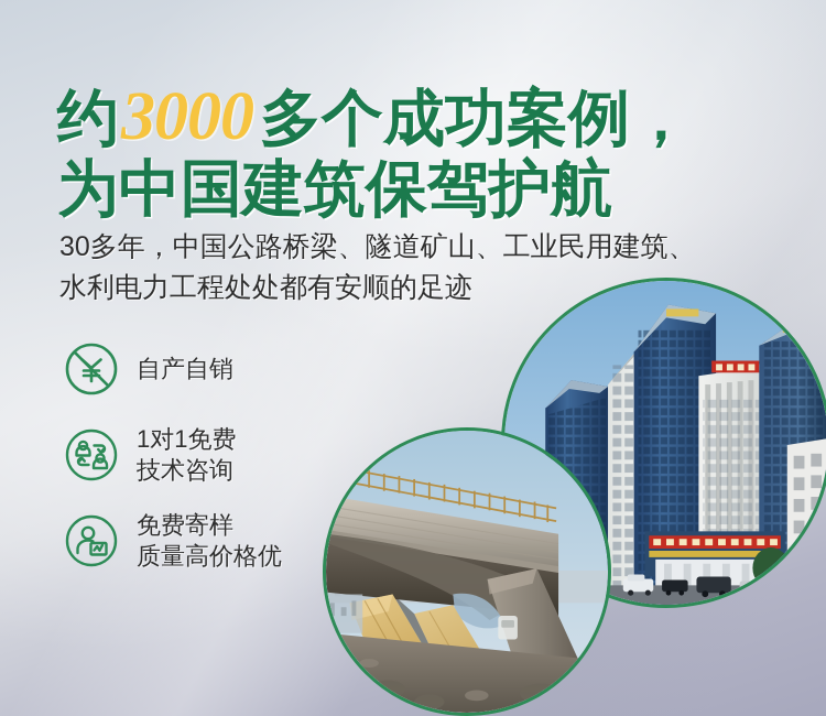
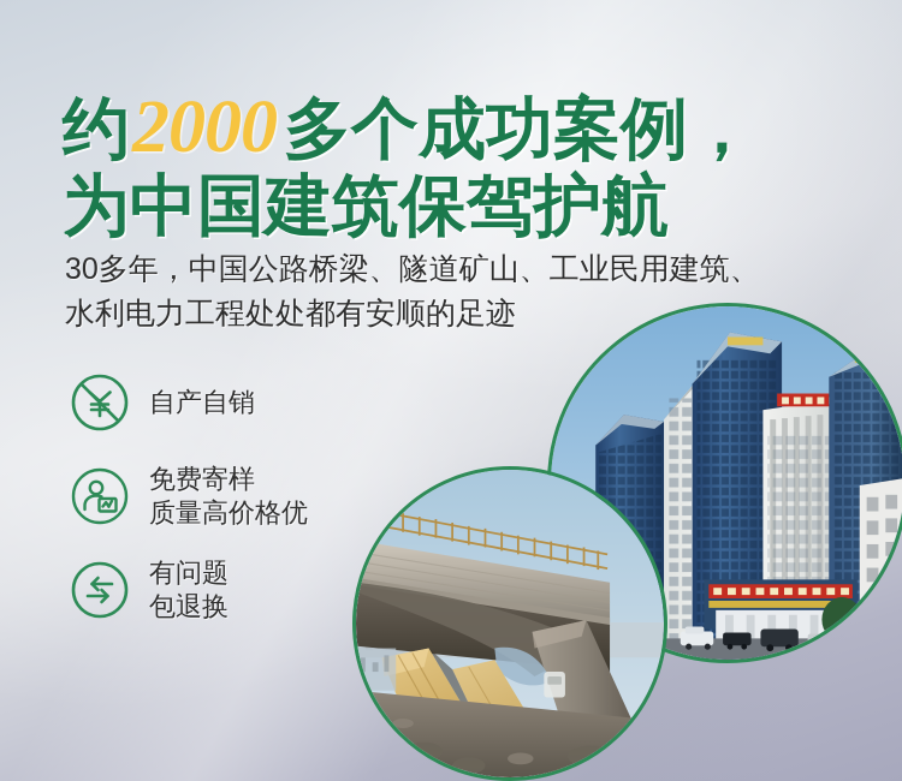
- 约3000多个成功案例，
+ 约2000多个成功案例，
  为中国建筑保驾护航
  30多年，中国公路桥梁、隧道矿山、工业民用建筑、
  水利电力工程处处都有安顺的足迹
  自产自销
- 1对1免费
- 技术咨询
  免费寄样
  质量高价格优
+ 有问题
+ 包退换
